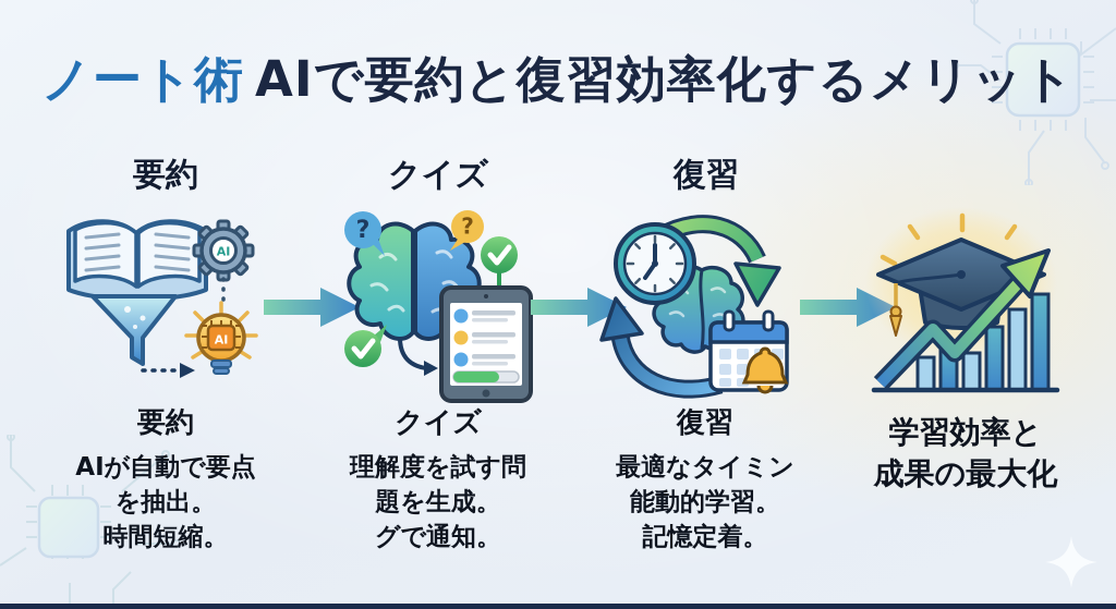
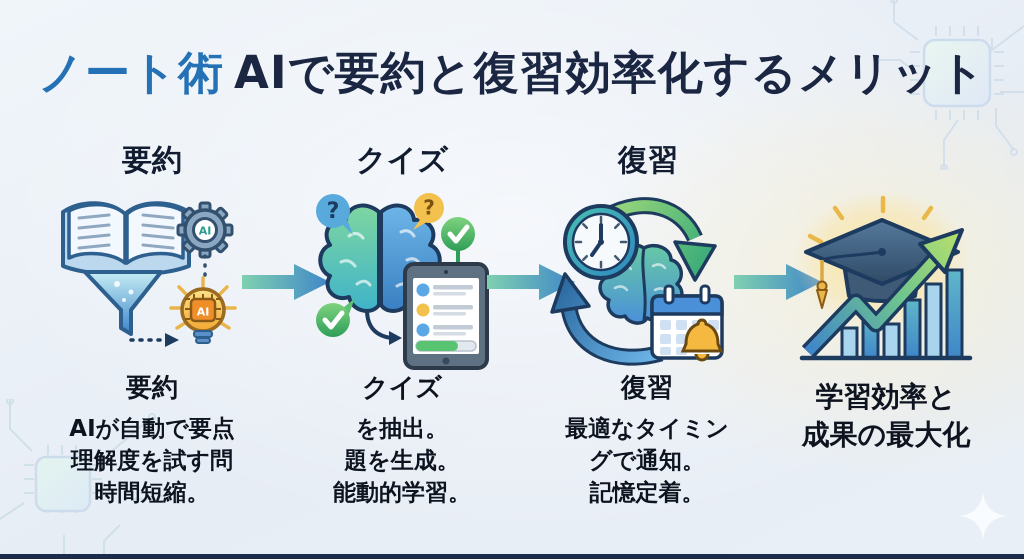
  ノート術 AIで要約と復習効率化するメリット
  要約
  クイズ
  復習
  AI
  AI
  ?
  ?
  要約
  AIが自動で要点
- を抽出。
+ 理解度を試す問
  時間短縮。
  クイズ
- 理解度を試す問
+ を抽出。
  題を生成。
- グで通知。
+ 能動的学習。
  復習
  最適なタイミン
- 能動的学習。
+ グで通知。
  記憶定着。
  学習効率と
  成果の最大化
